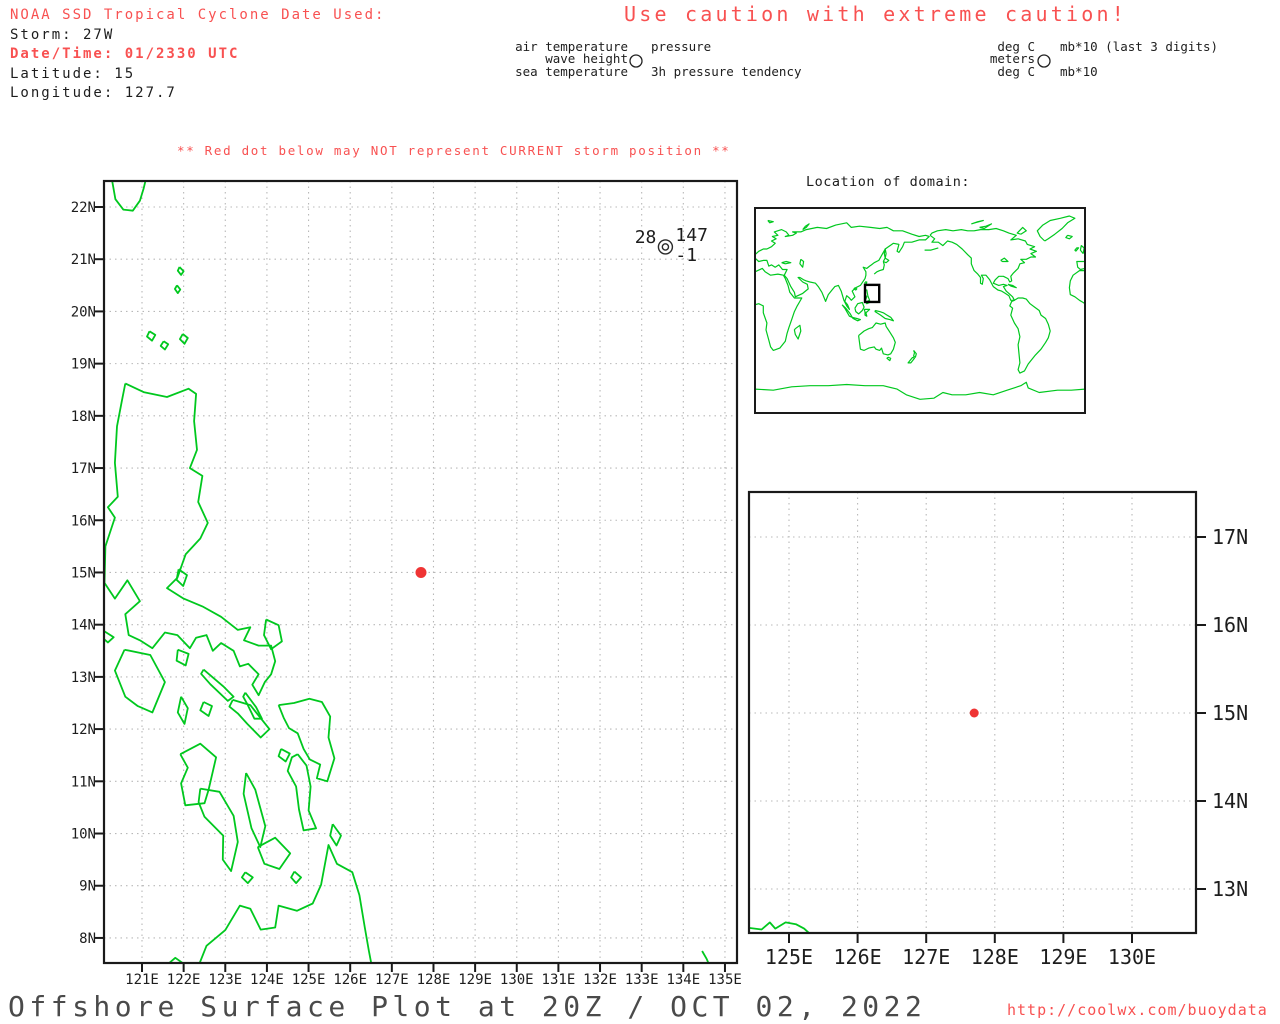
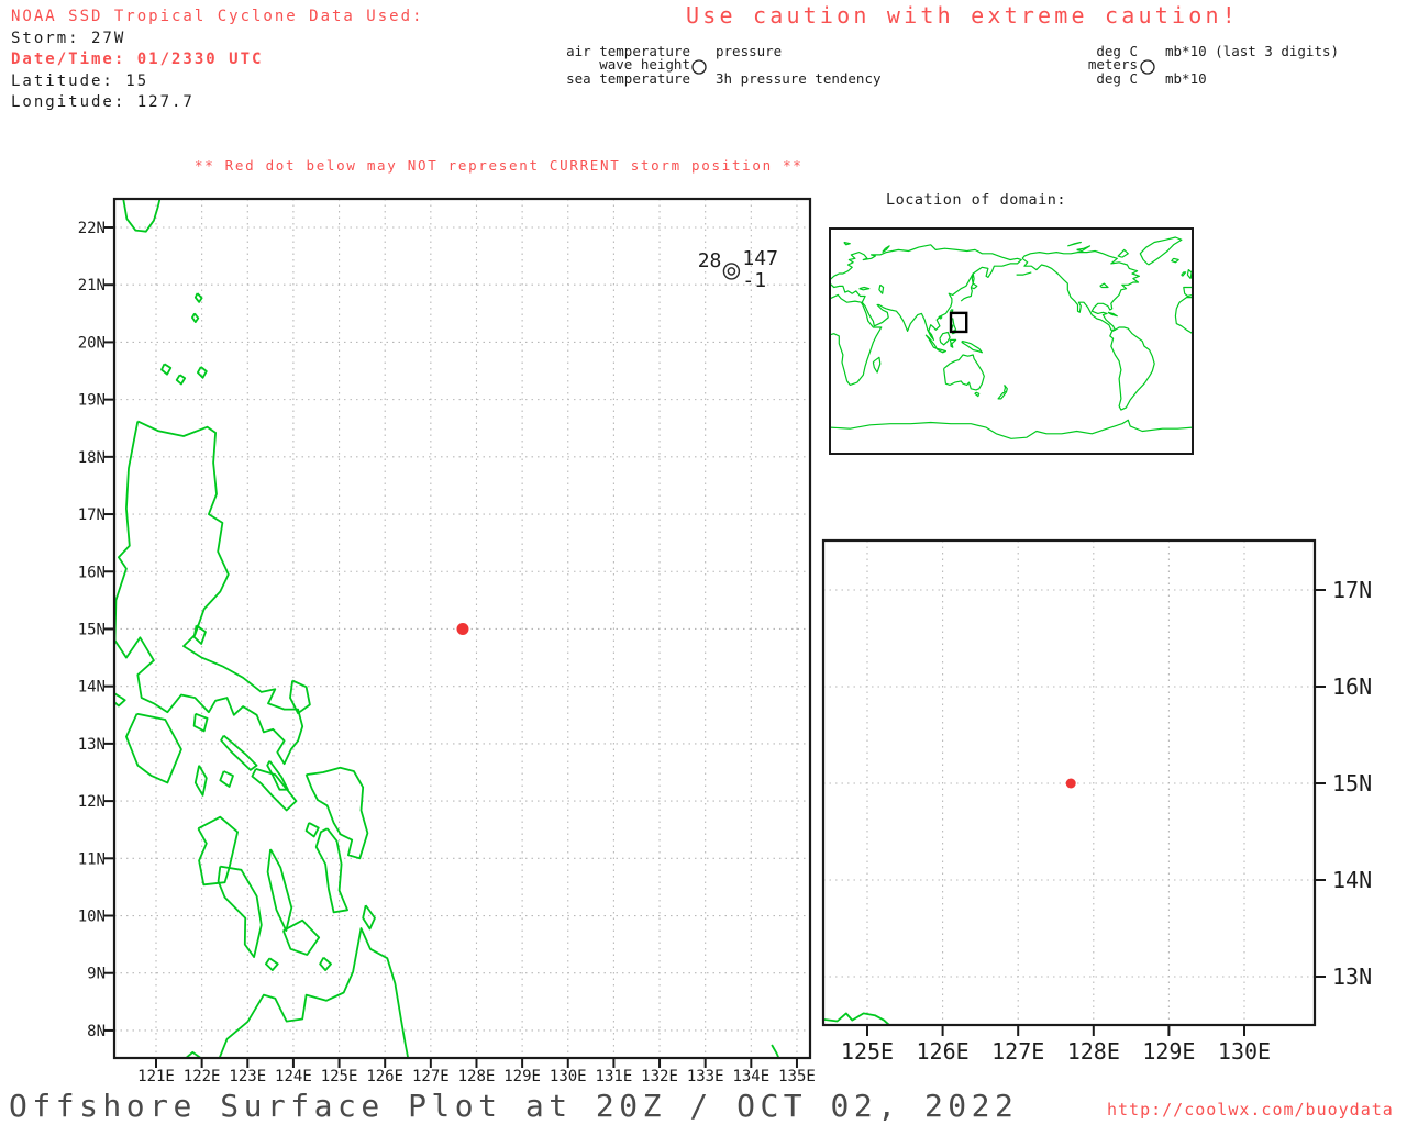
- NOAA SSD Tropical Cyclone Date Used:
+ NOAA SSD Tropical Cyclone Data Used:
  Storm: 27W
  Date/Time: 01/2330 UTC
  Latitude: 15
  Longitude: 127.7
  Use caution with extreme caution!
  air temperature
  wave height
  sea temperature
  pressure
  3h pressure tendency
  deg C
  meters
  deg C
  mb*10 (last 3 digits)
  mb*10
  ** Red dot below may NOT represent CURRENT storm position **
  Location of domain:
  121E
  122E
  123E
  124E
  125E
  126E
  127E
  128E
  129E
  130E
  131E
  132E
  133E
  134E
  135E
  22N
  21N
  20N
  19N
  18N
  17N
  16N
  15N
  14N
  13N
  12N
  11N
  10N
  9N
  8N
  28
  147
  -1
  125E
  126E
  127E
  128E
  129E
  130E
  17N
  16N
  15N
  14N
  13N
  Offshore Surface Plot at 20Z / OCT 02, 2022
  http://coolwx.com/buoydata
